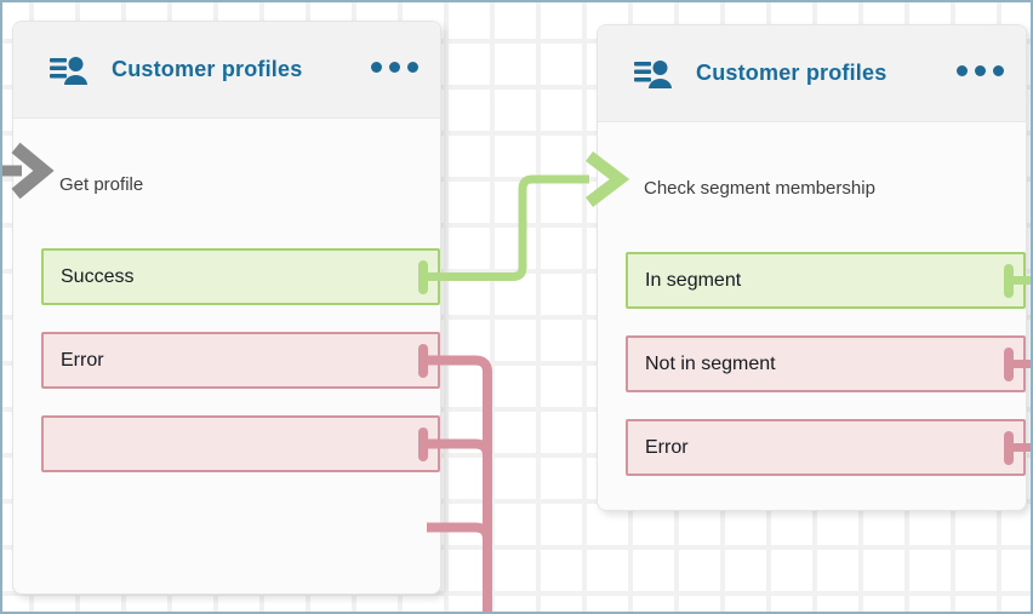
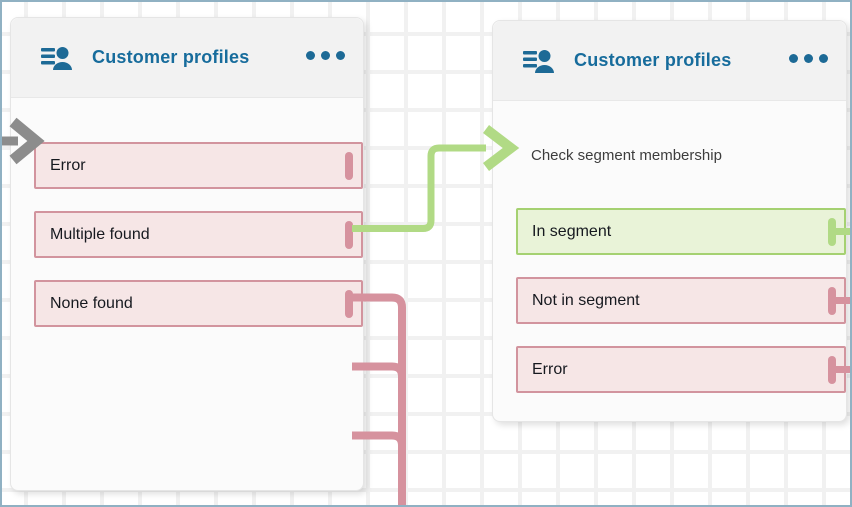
  Customer profiles
- Get profile
- Success
  Error
+ Multiple found
+ None found
  Customer profiles
  Check segment membership
  In segment
  Not in segment
  Error
